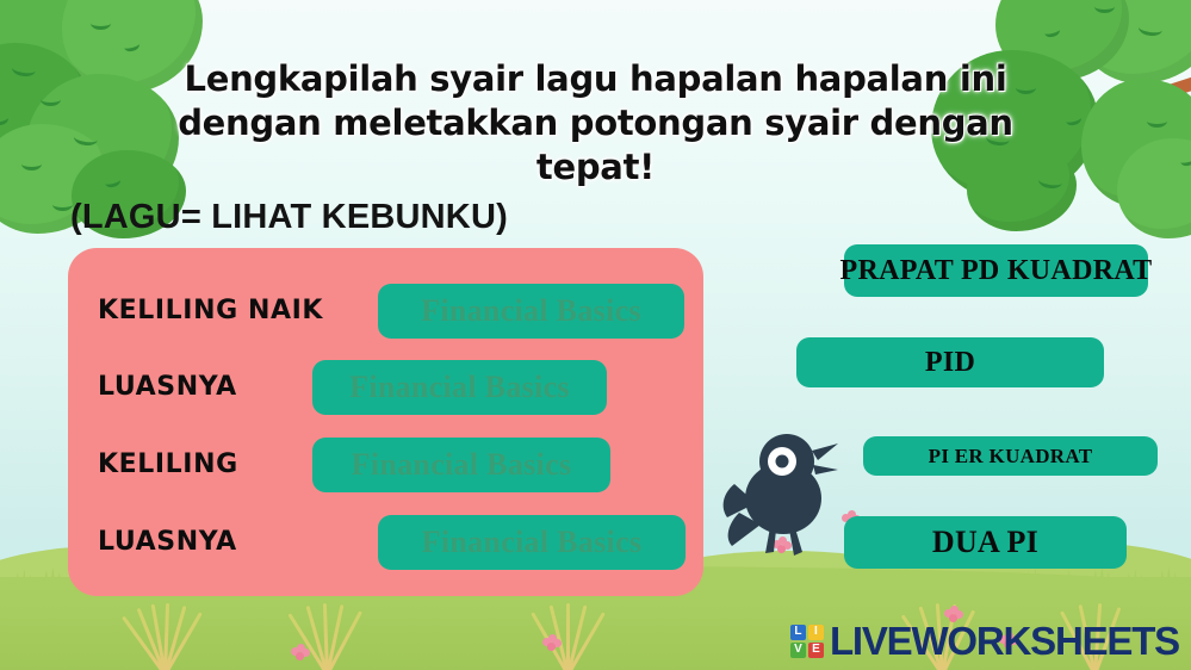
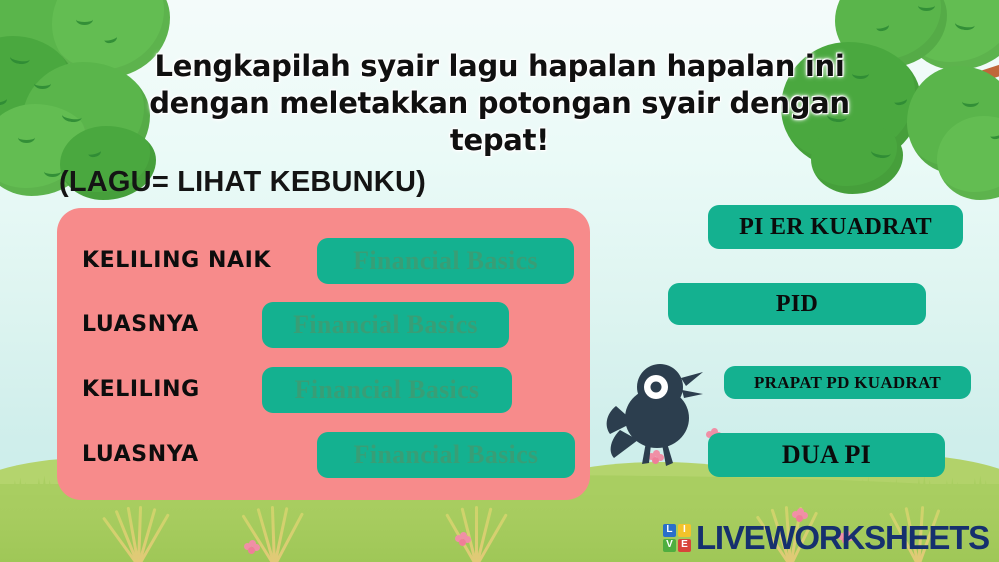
  Lengkapilah syair lagu hapalan hapalan ini dengan meletakkan potongan syair dengan tepat!
  (LAGU= LIHAT KEBUNKU)
  KELILING NAIK
  Financial Basics
  LUASNYA
  Financial Basics
  KELILING
  Financial Basics
  LUASNYA
  Financial Basics
- PRAPAT PD KUADRAT
+ PI ER KUADRAT
  PID
- PI ER KUADRAT
+ PRAPAT PD KUADRAT
  DUA PI
  L
  I
  V
  E
  LIVEWORKSHEETS
